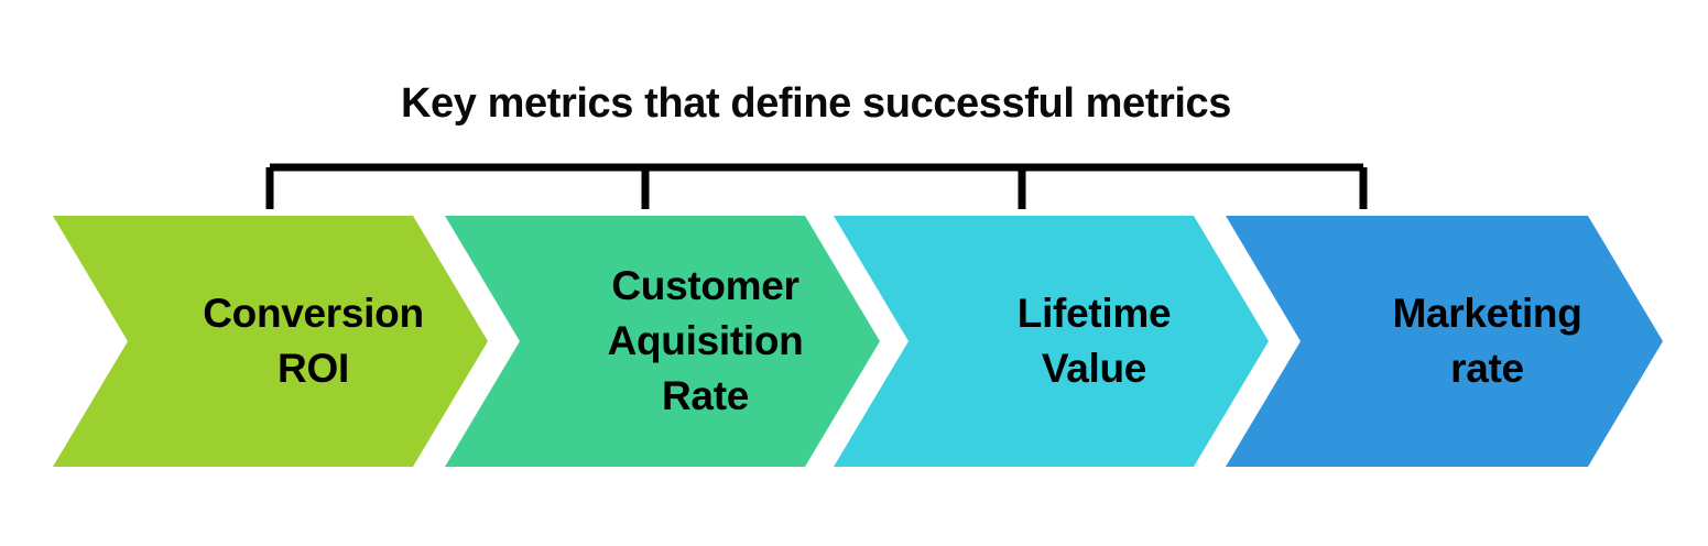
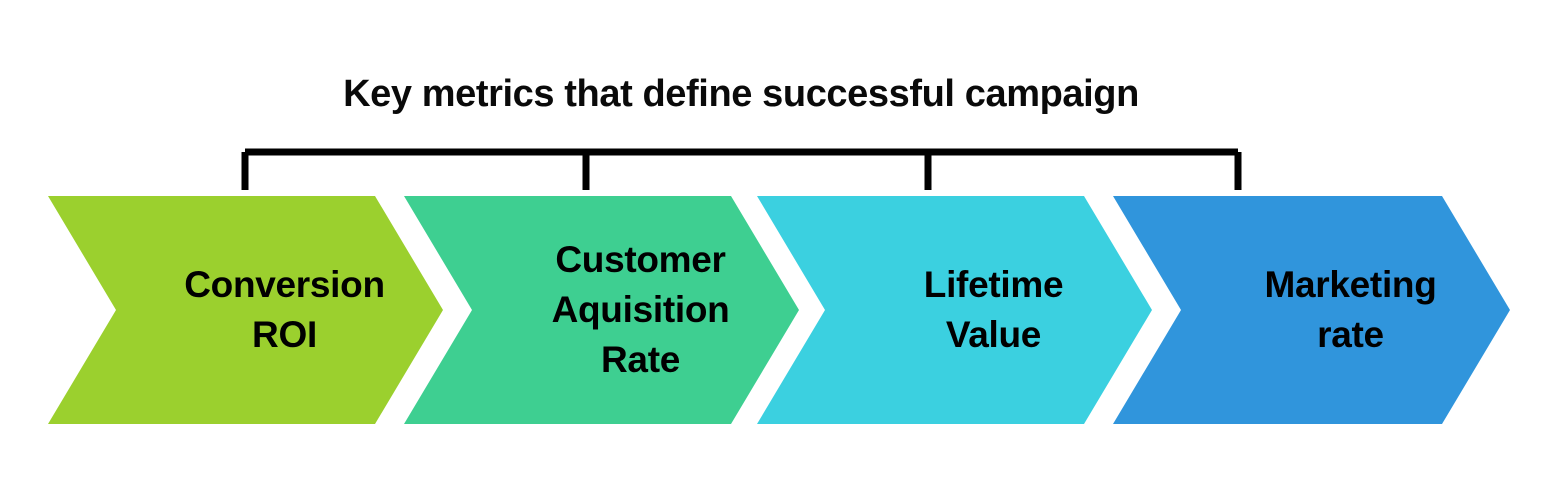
- Key metrics that define successful metrics
+ Key metrics that define successful campaign
  Conversion
  ROI
  Customer
  Aquisition
  Rate
  Lifetime
  Value
  Marketing
  rate
